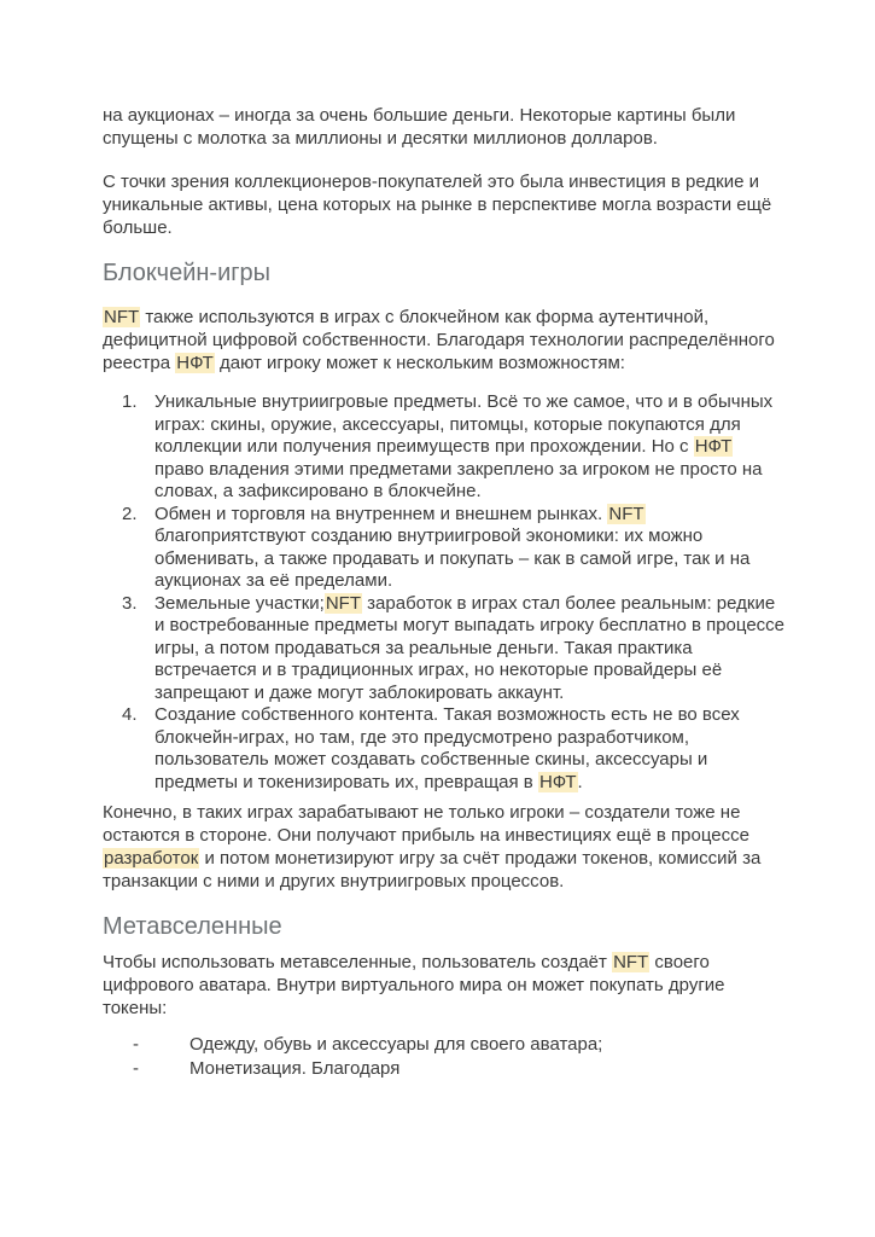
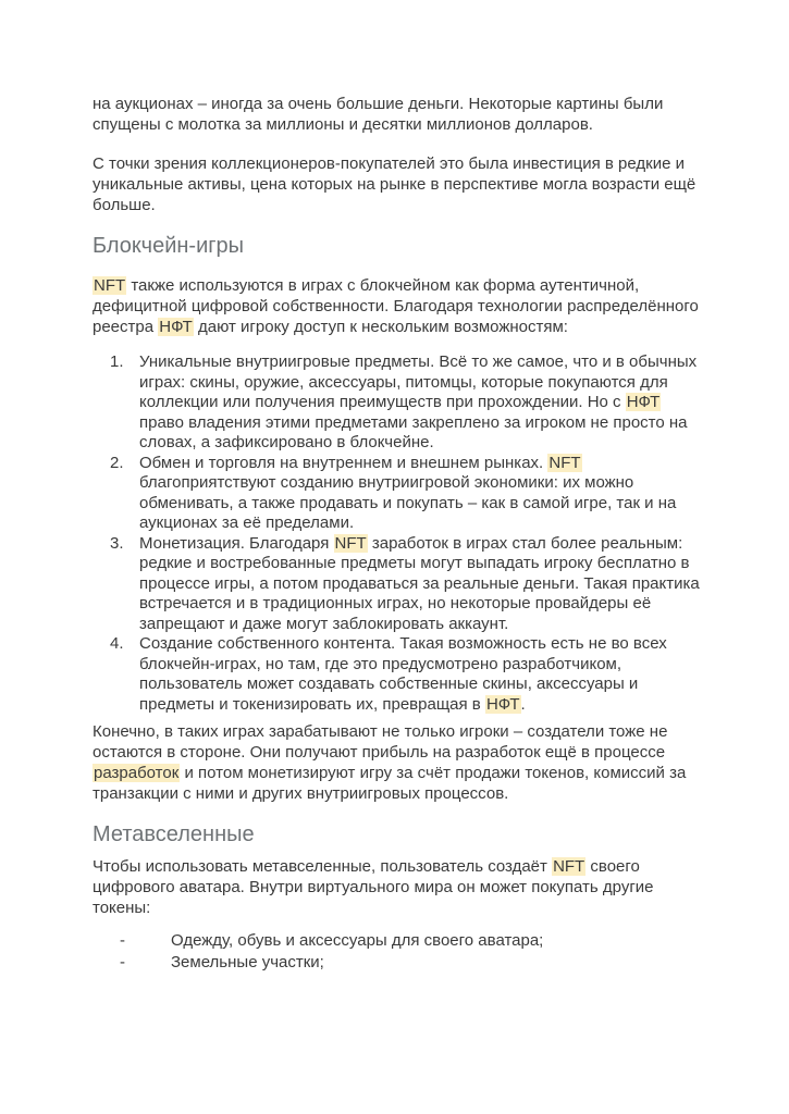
  на аукционах – иногда за очень большие деньги. Некоторые картины были спущены с молотка за миллионы и десятки миллионов долларов.
  С точки зрения коллекционеров-покупателей это была инвестиция в редкие и уникальные активы, цена которых на рынке в перспективе могла возрасти ещё больше.
  Блокчейн-игры
- NFT также используются в играх с блокчейном как форма аутентичной, дефицитной цифровой собственности. Благодаря технологии распределённого реестра НФТ дают игроку может к нескольким возможностям:
+ NFT также используются в играх с блокчейном как форма аутентичной, дефицитной цифровой собственности. Благодаря технологии распределённого реестра НФТ дают игроку доступ к нескольким возможностям:
  1.
  Уникальные внутриигровые предметы. Всё то же самое, что и в обычных играх: скины, оружие, аксессуары, питомцы, которые покупаются для коллекции или получения преимуществ при прохождении. Но с НФТ право владения этими предметами закреплено за игроком не просто на словах, а зафиксировано в блокчейне.
  2.
  Обмен и торговля на внутреннем и внешнем рынках. NFT благоприятствуют созданию внутриигровой экономики: их можно обменивать, а также продавать и покупать – как в самой игре, так и на аукционах за её пределами.
  3.
- Земельные участки;NFT заработок в играх стал более реальным: редкие и востребованные предметы могут выпадать игроку бесплатно в процессе игры, а потом продаваться за реальные деньги. Такая практика встречается и в традиционных играх, но некоторые провайдеры её запрещают и даже могут заблокировать аккаунт.
+ Монетизация. Благодаря NFT заработок в играх стал более реальным: редкие и востребованные предметы могут выпадать игроку бесплатно в процессе игры, а потом продаваться за реальные деньги. Такая практика встречается и в традиционных играх, но некоторые провайдеры её запрещают и даже могут заблокировать аккаунт.
  4.
  Создание собственного контента. Такая возможность есть не во всех блокчейн-играх, но там, где это предусмотрено разработчиком, пользователь может создавать собственные скины, аксессуары и предметы и токенизировать их, превращая в НФТ.
- Конечно, в таких играх зарабатывают не только игроки – создатели тоже не остаются в стороне. Они получают прибыль на инвестициях ещё в процессе разработок и потом монетизируют игру за счёт продажи токенов, комиссий за транзакции с ними и других внутриигровых процессов.
+ Конечно, в таких играх зарабатывают не только игроки – создатели тоже не остаются в стороне. Они получают прибыль на разработок ещё в процессе разработок и потом монетизируют игру за счёт продажи токенов, комиссий за транзакции с ними и других внутриигровых процессов.
  Метавселенные
  Чтобы использовать метавселенные, пользователь создаёт NFT своего цифрового аватара. Внутри виртуального мира он может покупать другие токены:
  -
  Одежду, обувь и аксессуары для своего аватара;
  -
- Монетизация. Благодаря
+ Земельные участки;
